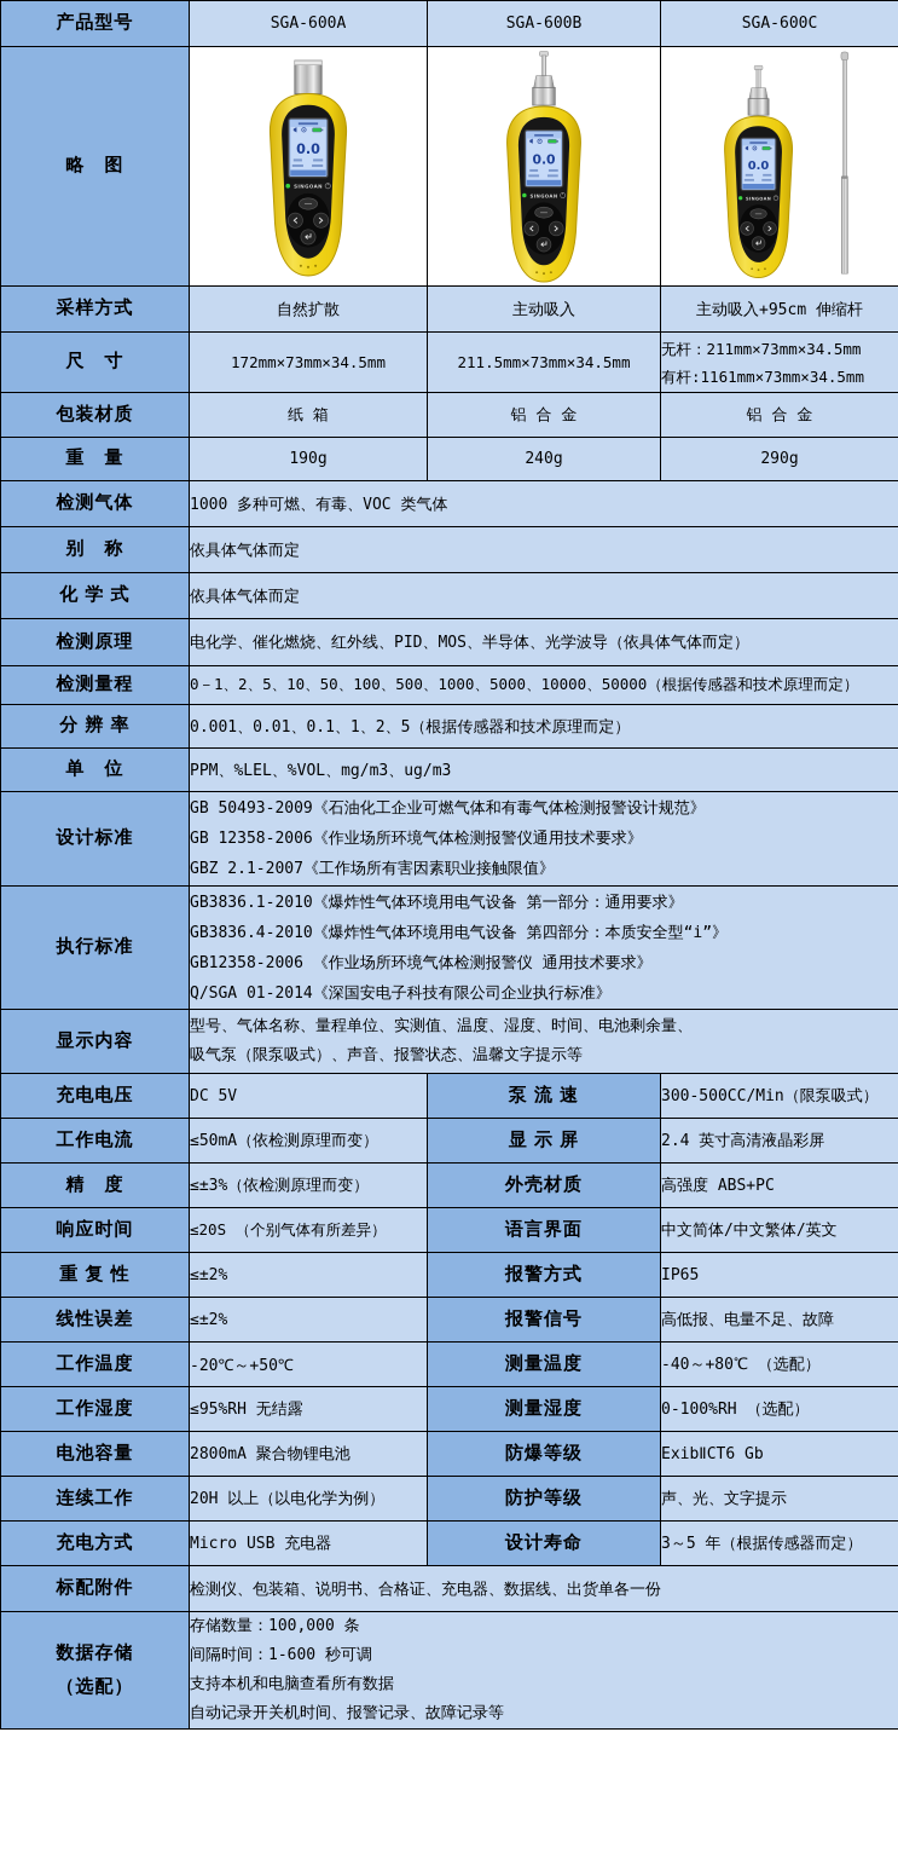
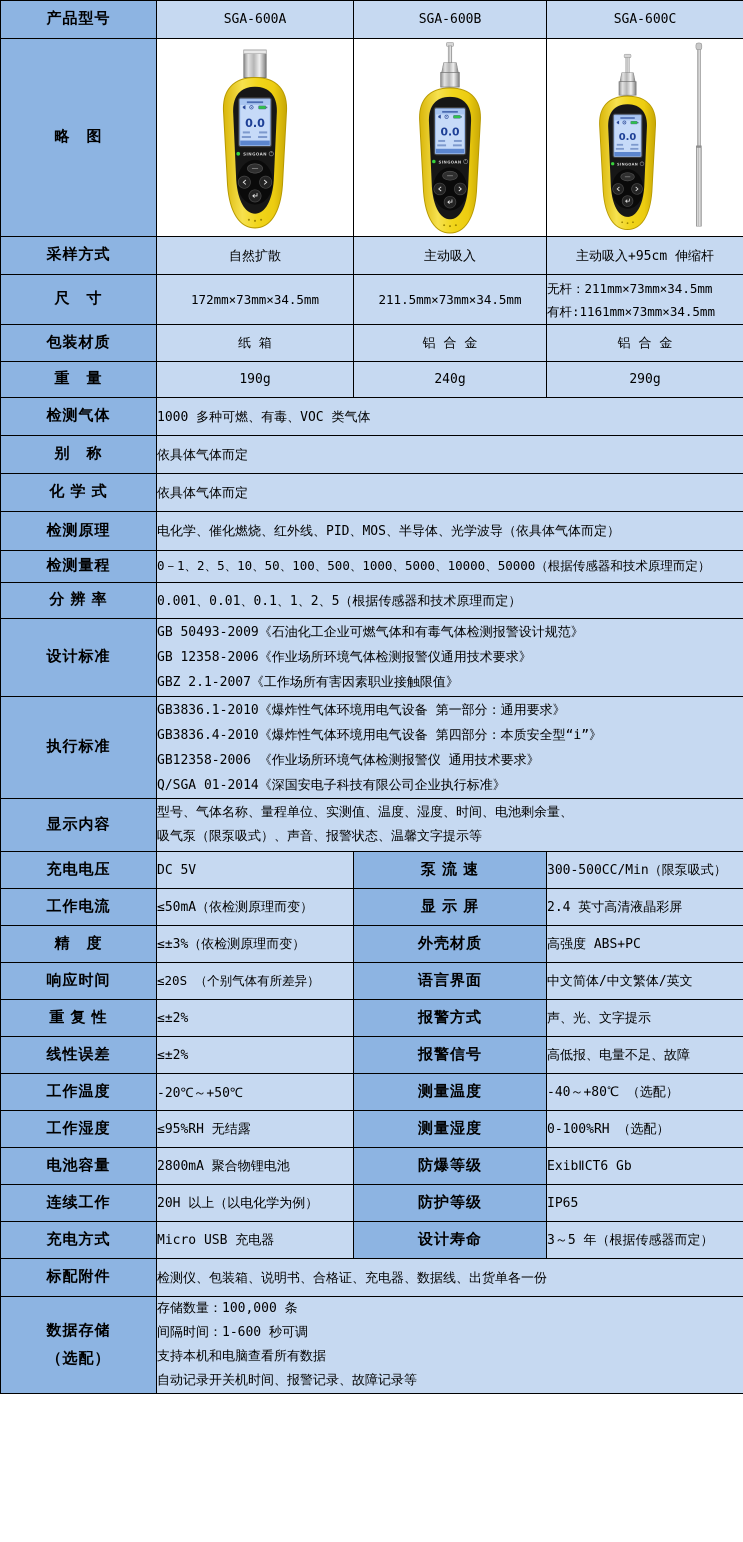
  产品型号	SGA-600A	SGA-600B	SGA-600C
  略 图
  采样方式	自然扩散	主动吸入	主动吸入+95cm 伸缩杆
  尺 寸	172mm×73mm×34.5mm	211.5mm×73mm×34.5mm	无杆：211mm×73mm×34.5mm 有杆:1161mm×73mm×34.5mm
  包装材质	纸 箱	铝 合 金	铝 合 金
  重 量	190g	240g	290g
  检测气体	1000 多种可燃、有毒、VOC 类气体
  别 称	依具体气体而定
  化 学 式	依具体气体而定
  检测原理	电化学、催化燃烧、红外线、PID、MOS、半导体、光学波导（依具体气体而定）
  检测量程	0－1、2、5、10、50、100、500、1000、5000、10000、50000（根据传感器和技术原理而定）
  分 辨 率	0.001、0.01、0.1、1、2、5（根据传感器和技术原理而定）
- 单 位	PPM、%LEL、%VOL、mg/m3、ug/m3
  设计标准	GB 50493-2009《石油化工企业可燃气体和有毒气体检测报警设计规范》 GB 12358-2006《作业场所环境气体检测报警仪通用技术要求》 GBZ 2.1-2007《工作场所有害因素职业接触限值》
  执行标准	GB3836.1-2010《爆炸性气体环境用电气设备 第一部分：通用要求》 GB3836.4-2010《爆炸性气体环境用电气设备 第四部分：本质安全型“i”》 GB12358-2006 《作业场所环境气体检测报警仪 通用技术要求》 Q/SGA 01-2014《深国安电子科技有限公司企业执行标准》
  显示内容	型号、气体名称、量程单位、实测值、温度、湿度、时间、电池剩余量、 吸气泵（限泵吸式）、声音、报警状态、温馨文字提示等
  充电电压	DC 5V	泵 流 速	300-500CC/Min（限泵吸式）
  工作电流	≤50mA（依检测原理而变）	显 示 屏	2.4 英寸高清液晶彩屏
  精 度	≤±3%（依检测原理而变）	外壳材质	高强度 ABS+PC
  响应时间	≤20S （个别气体有所差异）	语言界面	中文简体/中文繁体/英文
- 重 复 性	≤±2%	报警方式	IP65
+ 重 复 性	≤±2%	报警方式	声、光、文字提示
  线性误差	≤±2%	报警信号	高低报、电量不足、故障
  工作温度	-20℃～+50℃	测量温度	-40～+80℃ （选配）
  工作湿度	≤95%RH 无结露	测量湿度	0-100%RH （选配）
  电池容量	2800mA 聚合物锂电池	防爆等级	ExibⅡCT6 Gb
- 连续工作	20H 以上（以电化学为例）	防护等级	声、光、文字提示
+ 连续工作	20H 以上（以电化学为例）	防护等级	IP65
  充电方式	Micro USB 充电器	设计寿命	3～5 年（根据传感器而定）
  标配附件	检测仪、包装箱、说明书、合格证、充电器、数据线、出货单各一份
  数据存储 （选配）	存储数量：100,000 条 间隔时间：1-600 秒可调 支持本机和电脑查看所有数据 自动记录开关机时间、报警记录、故障记录等
